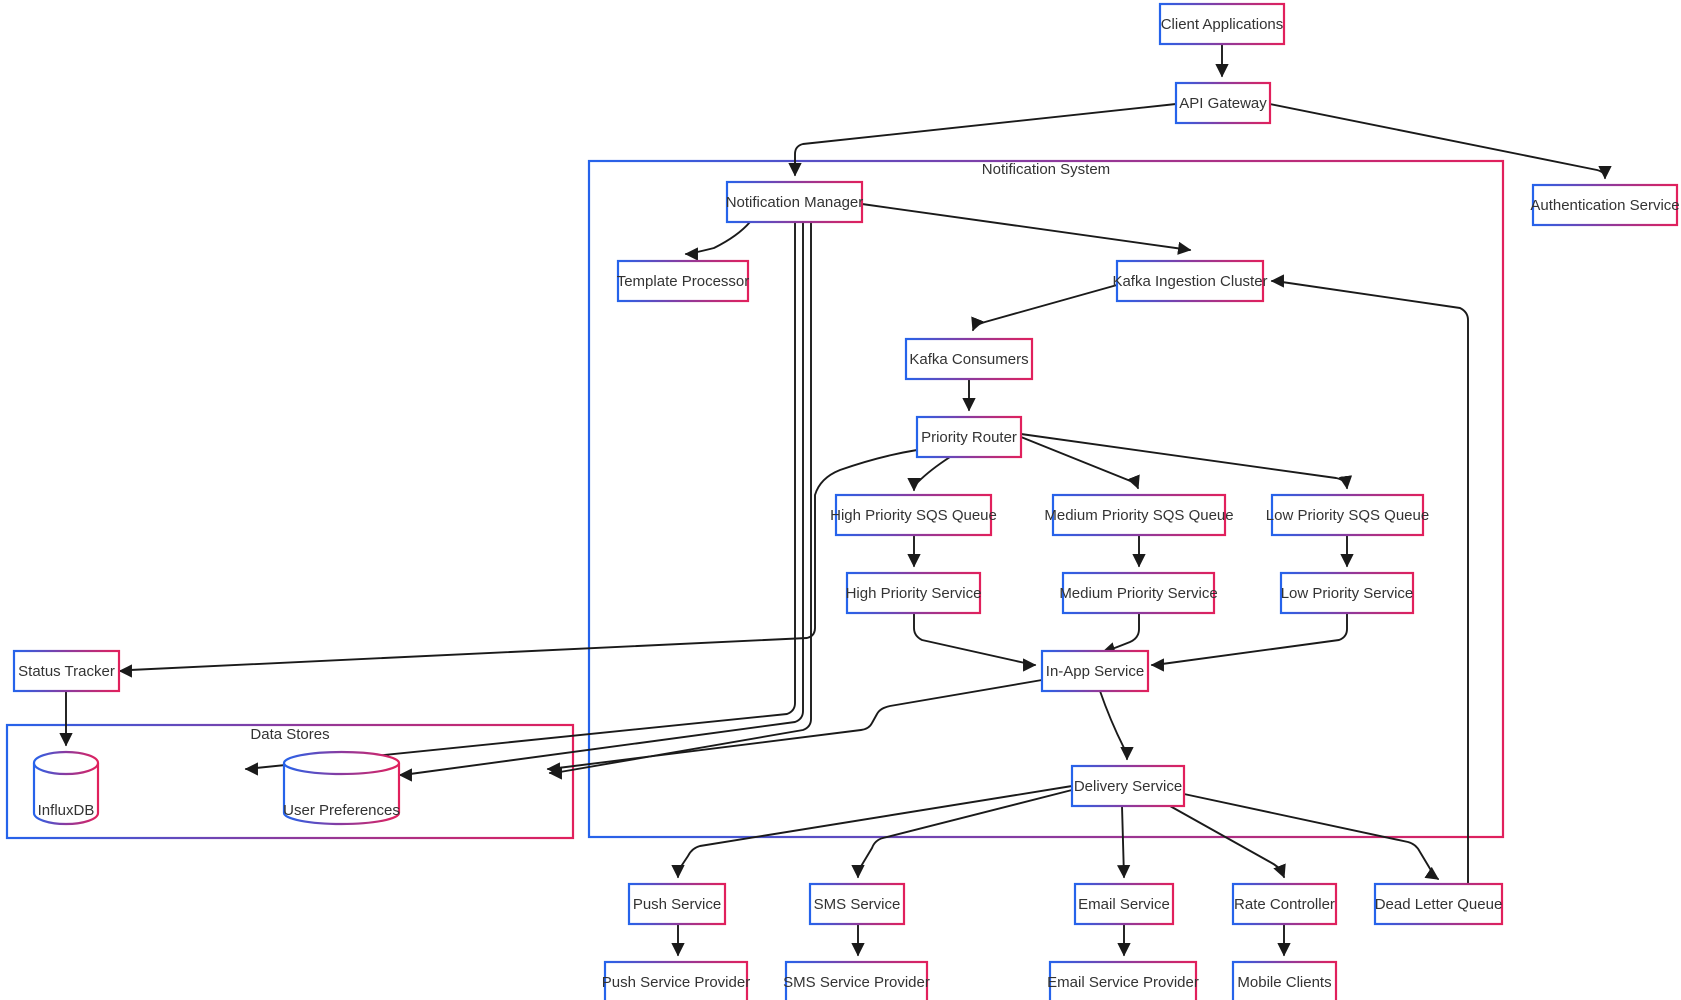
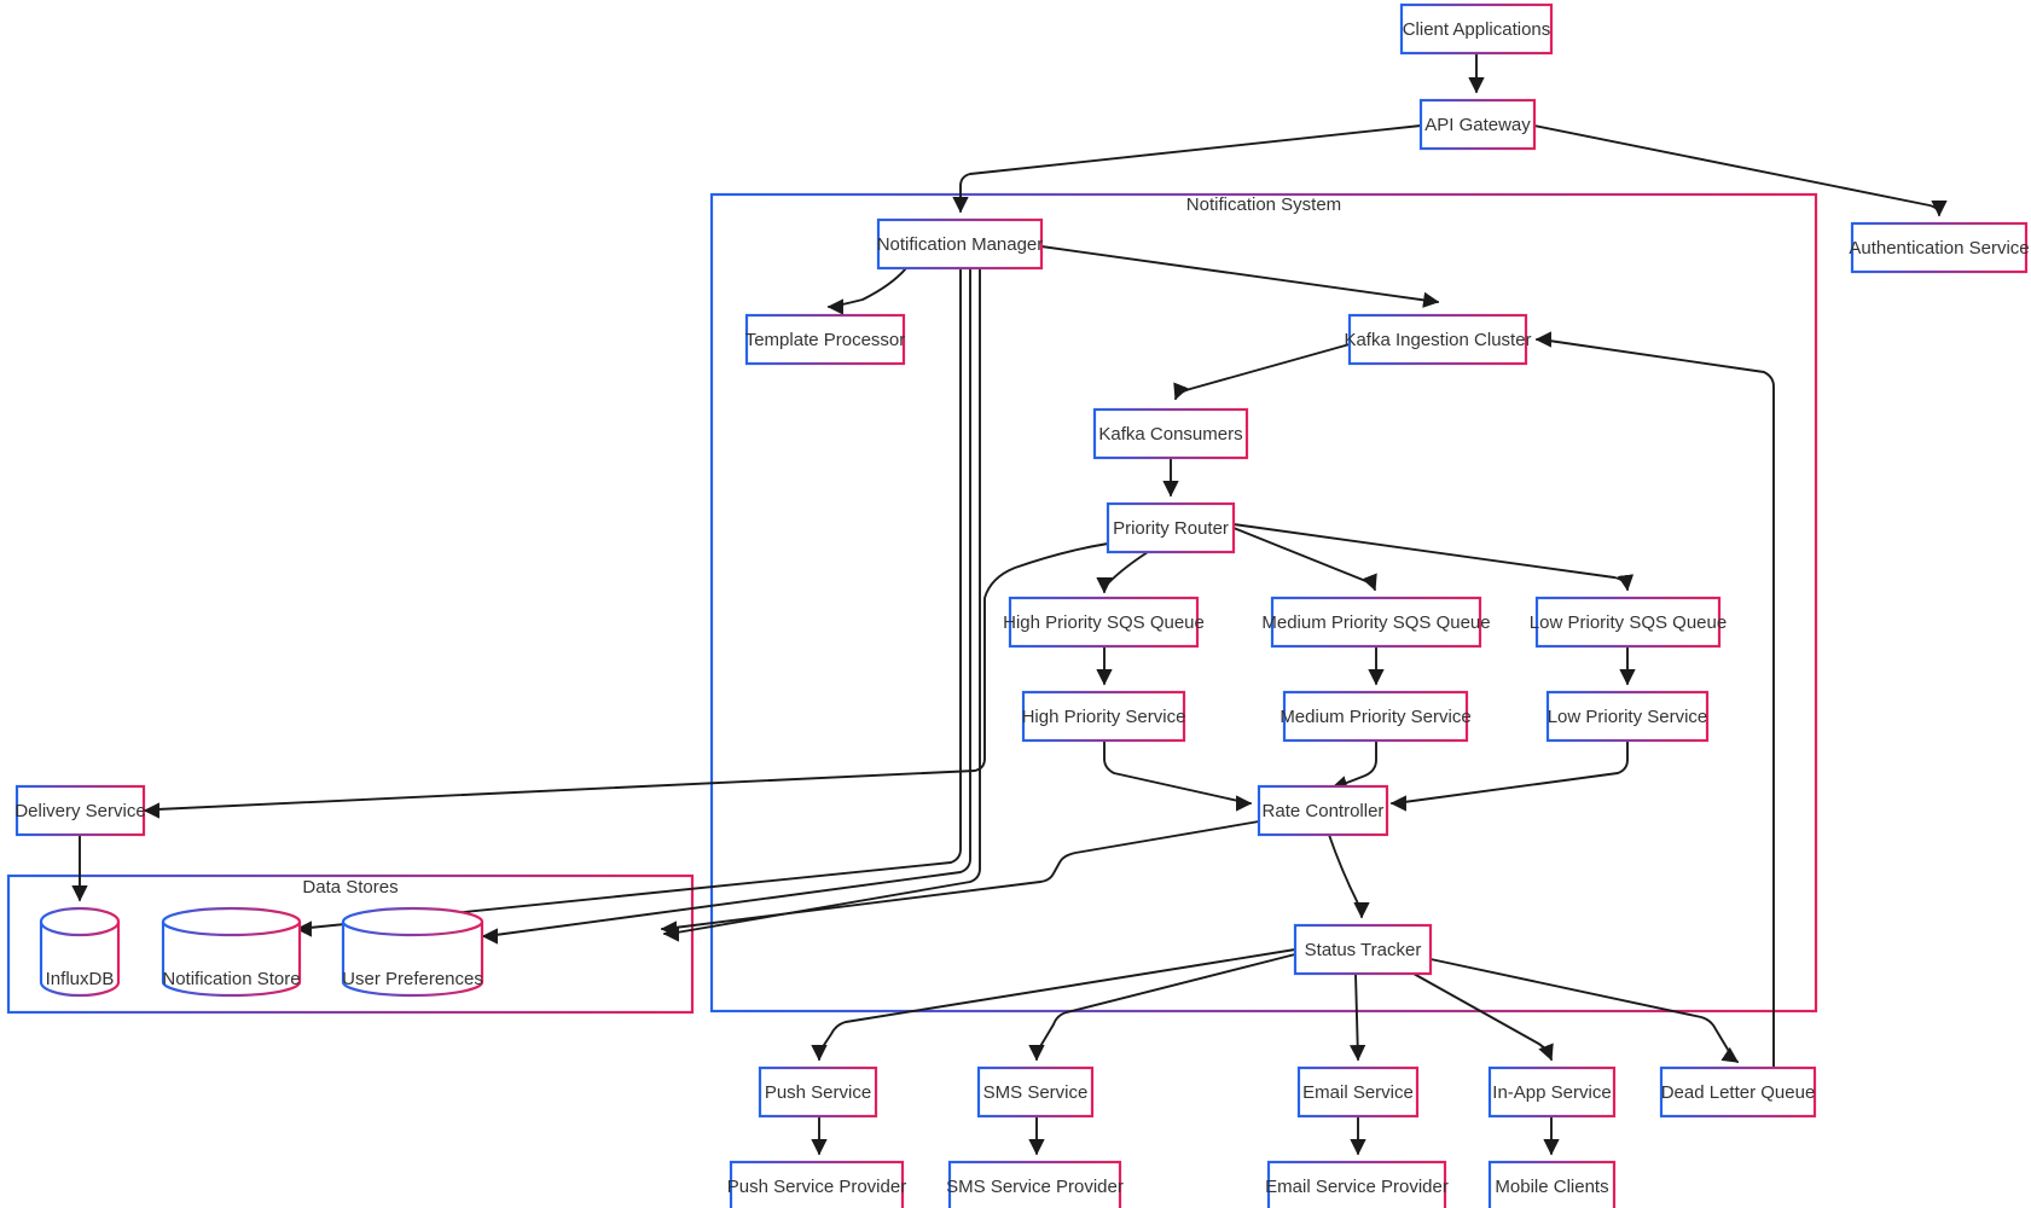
  Notification System
  Data Stores
  Client Applications
  API Gateway
  Authentication Service
  Notification Manager
  Template Processor
  Kafka Ingestion Cluster
  Kafka Consumers
  Priority Router
  High Priority SQS Queue
  Medium Priority SQS Queue
  Low Priority SQS Queue
  High Priority Service
  Medium Priority Service
  Low Priority Service
- Status Tracker
+ Delivery Service
- In-App Service
+ Rate Controller
- Delivery Service
+ Status Tracker
  InfluxDB
+ Notification Store
  User Preferences
  Push Service
  SMS Service
  Email Service
- Rate Controller
+ In-App Service
  Dead Letter Queue
  Push Service Provider
  SMS Service Provider
  Email Service Provider
  Mobile Clients
